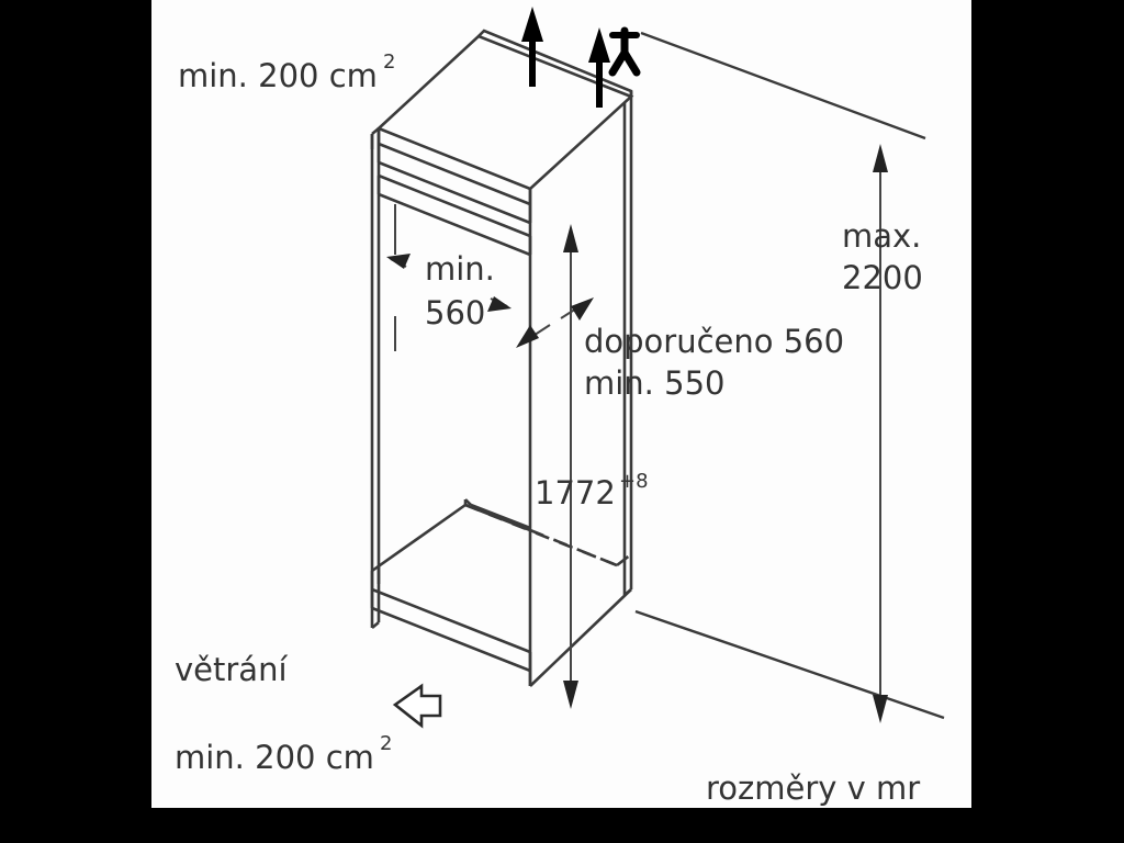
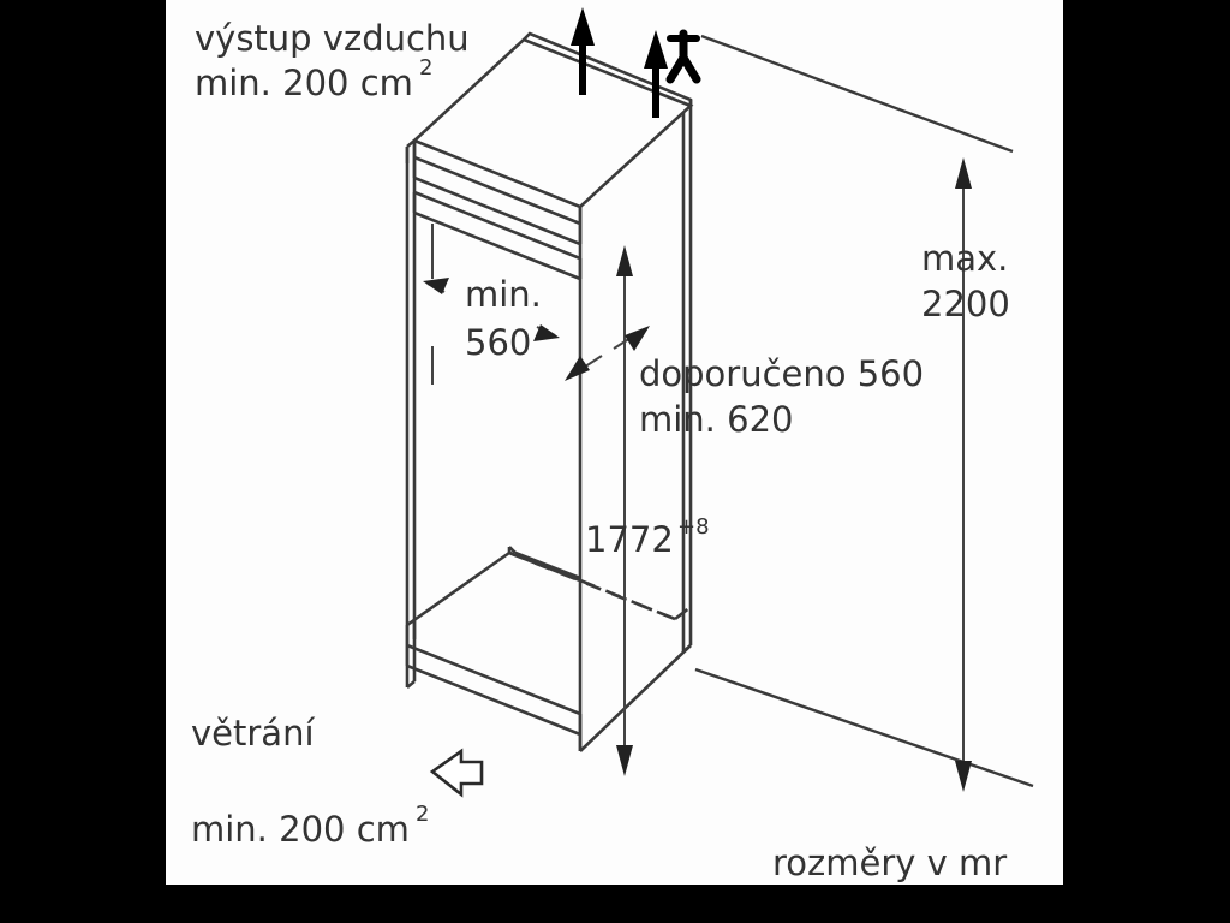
+ výstup vzduchu
  min. 200 cm
  2
  větrání
  min. 200 cm
  2
  min.
  560
  doporučeno 560
- min. 550
+ min. 620
  1772
  +8
  max.
  2200
  rozměry v mr
